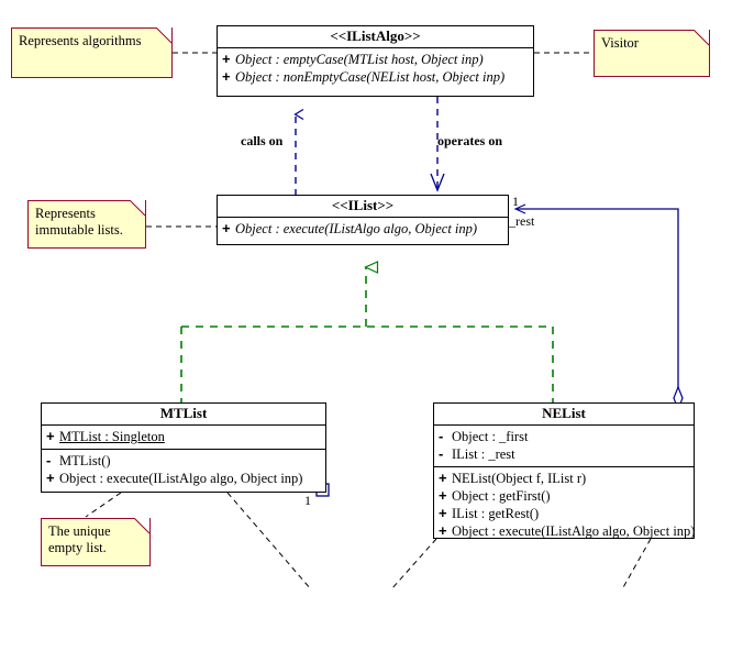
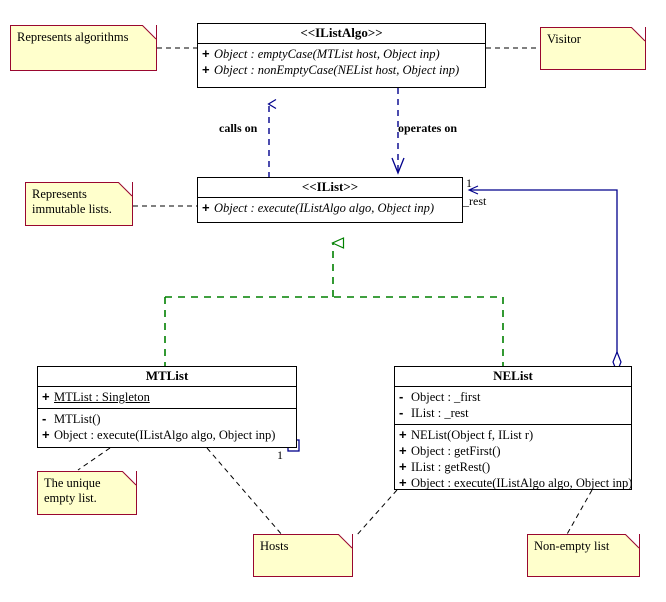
  <<IListAlgo>>
  + Object : emptyCase(MTList host, Object inp)
  + Object : nonEmptyCase(NEList host, Object inp)
  <<IList>>
  + Object : execute(IListAlgo algo, Object inp)
  MTList
  + MTList : Singleton
  - MTList()
  + Object : execute(IListAlgo algo, Object inp)
  NEList
  - Object : _first
  - IList : _rest
  + NEList(Object f, IList r)
  + Object : getFirst()
  + IList : getRest()
  + Object : execute(IListAlgo algo, Object inp)
  Represents algorithms
  Visitor
  Represents
  immutable lists.
  The unique
  empty list.
+ Hosts
+ Non-empty list
  calls on
  operates on
  1
  _rest
  1
